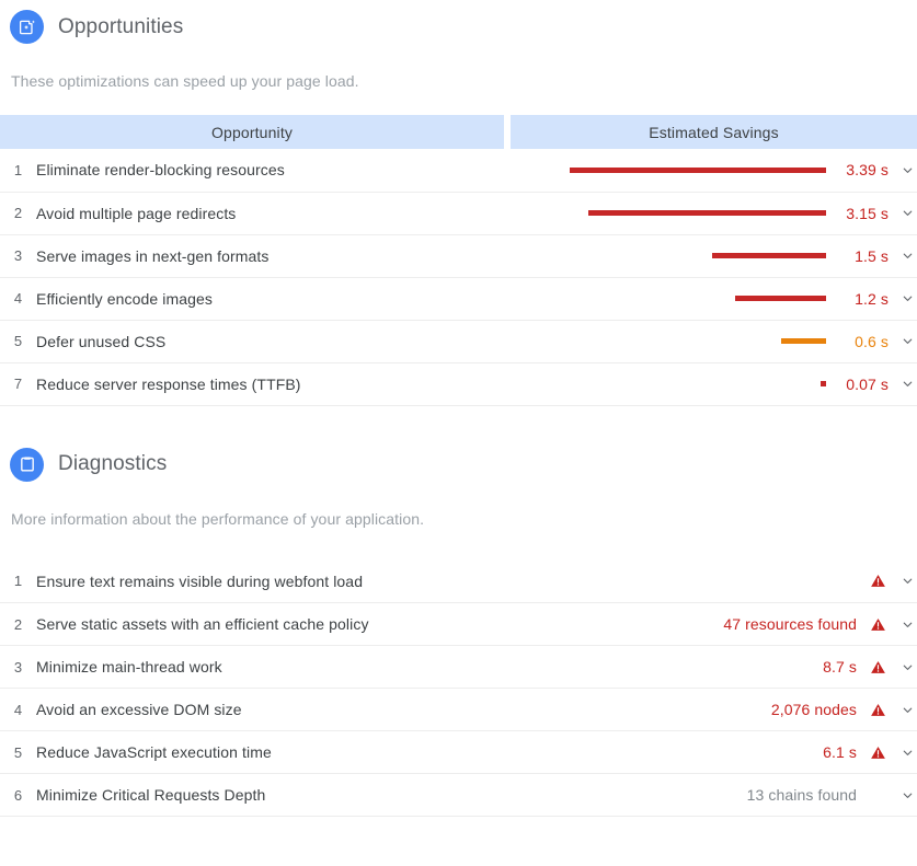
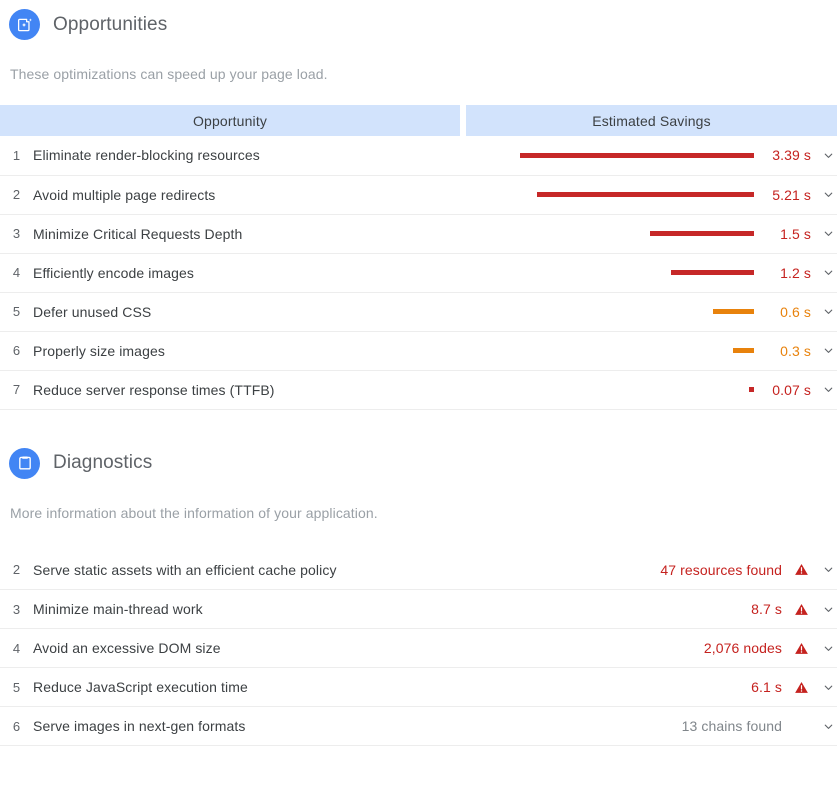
  Opportunities
  These optimizations can speed up your page load.
  Opportunity	Estimated Savings
  1	Eliminate render-blocking resources	3.39 s
- 2	Avoid multiple page redirects	3.15 s
+ 2	Avoid multiple page redirects	5.21 s
- 3	Serve images in next-gen formats	1.5 s
+ 3	Minimize Critical Requests Depth	1.5 s
  4	Efficiently encode images	1.2 s
  5	Defer unused CSS	0.6 s
+ 6	Properly size images	0.3 s
  7	Reduce server response times (TTFB)	0.07 s
  Diagnostics
- More information about the performance of your application.
+ More information about the information of your application.
- 1	Ensure text remains visible during webfont load
  2	Serve static assets with an efficient cache policy	47 resources found
  3	Minimize main-thread work	8.7 s
  4	Avoid an excessive DOM size	2,076 nodes
  5	Reduce JavaScript execution time	6.1 s
- 6	Minimize Critical Requests Depth	13 chains found
+ 6	Serve images in next-gen formats	13 chains found
